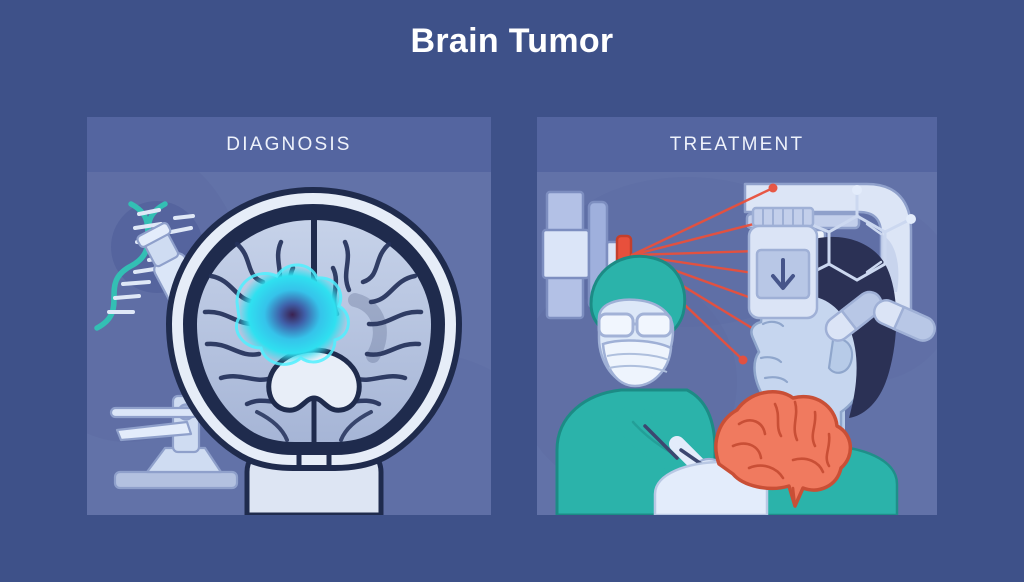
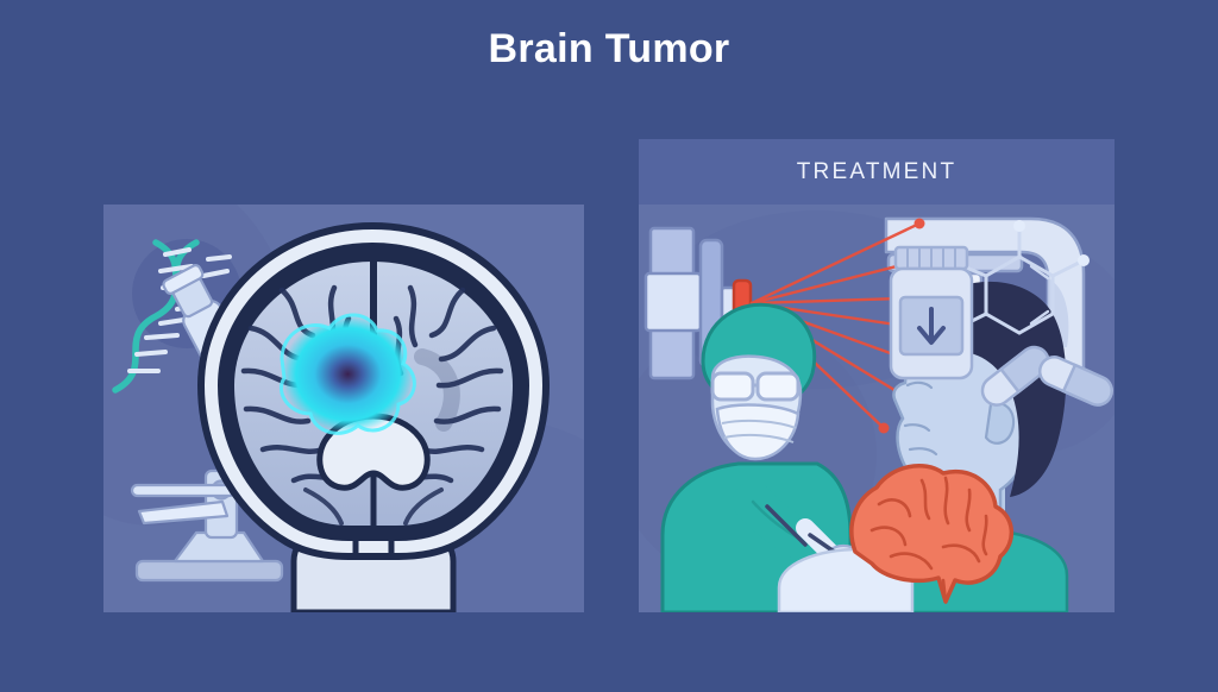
  Brain Tumor
- DIAGNOSIS
  TREATMENT
